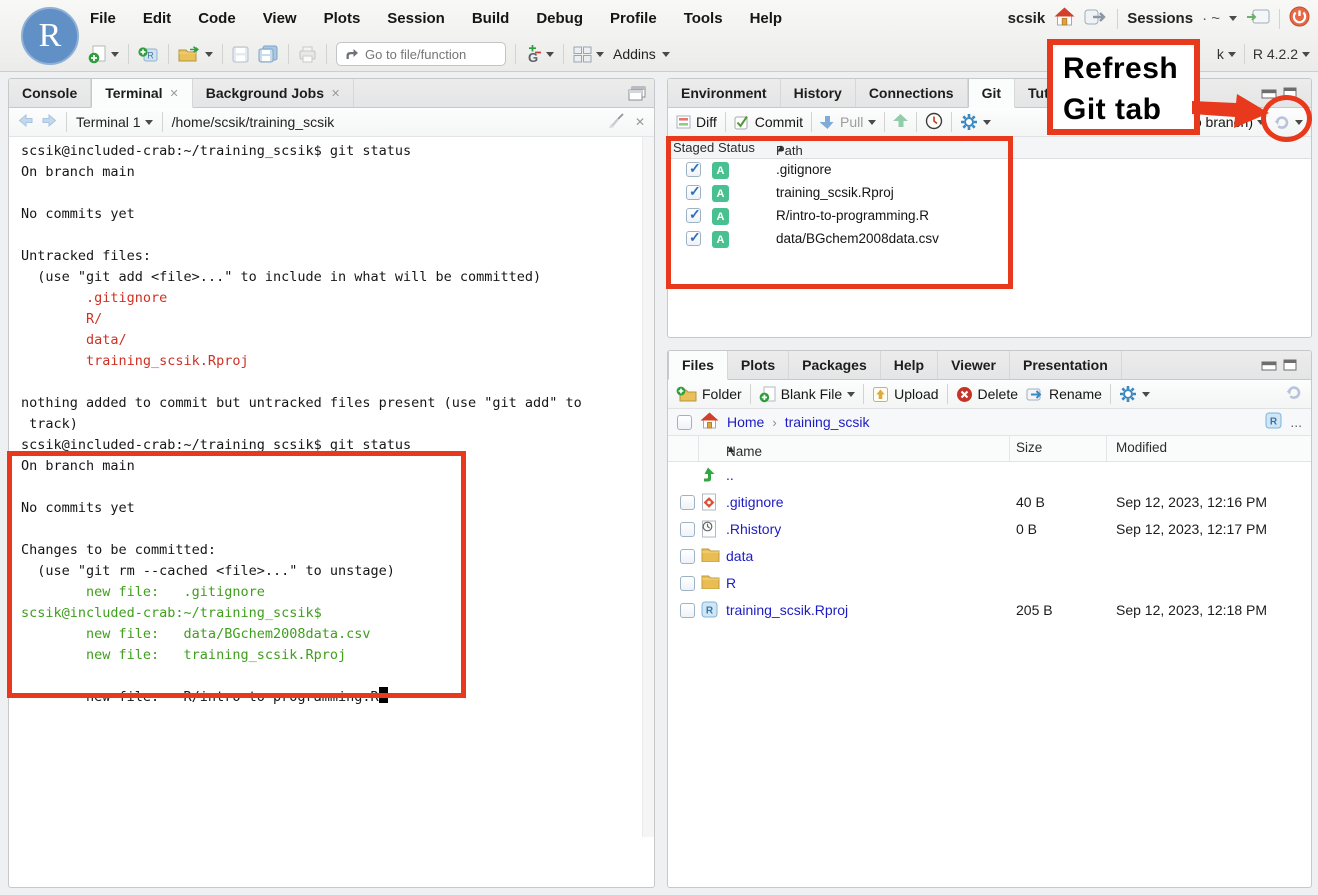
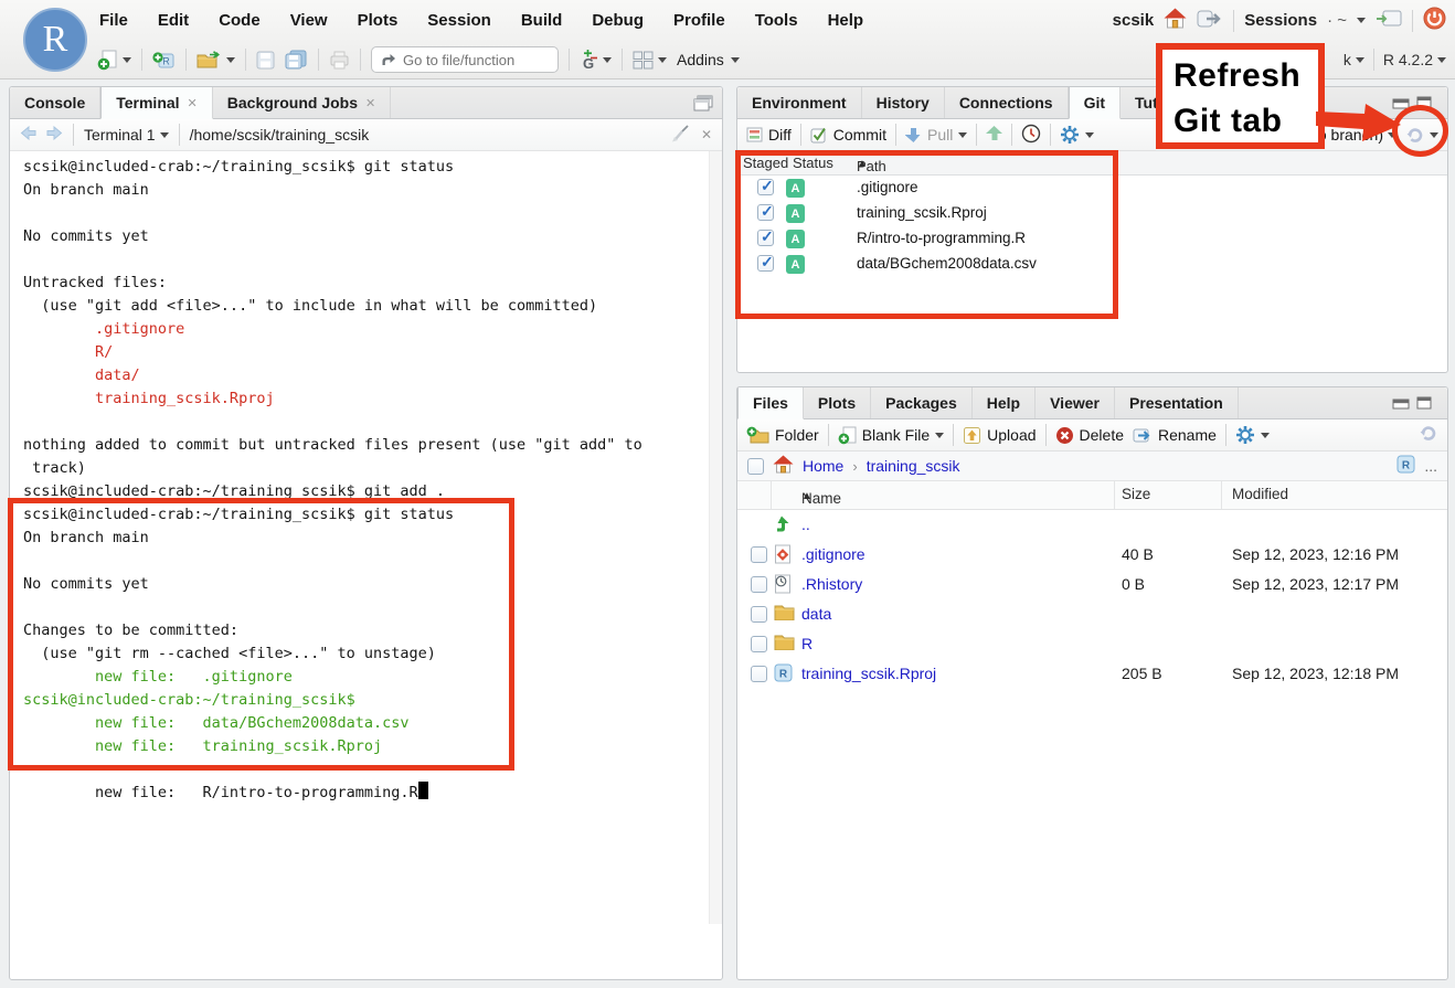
  R
  File
  Edit
  Code
  View
  Plots
  Session
  Build
  Debug
  Profile
  Tools
  Help
  scsik
  Sessions
  · ~
  R
  Go to file/function
  G
  Addins
  k
  R 4.2.2
  Console
  Terminal
  ✕
  Background Jobs
  ✕
  Terminal 1
  /home/scsik/training_scsik
  ✕
  scsik@included-crab:~/training_scsik$ git status
  On branch main
  No commits yet
  Untracked files:
  (use "git add <file>..." to include in what will be committed)
  .gitignore
  R/
  data/
  training_scsik.Rproj
  nothing added to commit but untracked files present (use "git add" to
  track)
+ scsik@included-crab:~/training_scsik$ git add .
  scsik@included-crab:~/training_scsik$ git status
  On branch main
  No commits yet
  Changes to be committed:
  (use "git rm --cached <file>..." to unstage)
  new file: .gitignore
  scsik@included-crab:~/training_scsik$
  new file: data/BGchem2008data.csv
  new file: training_scsik.Rproj
  new file: R/intro-to-programming.R
  Environment
  History
  Connections
  Git
  Diff
  Commit
  Pull
  Staged
  Status
  ▲
  Path
  A
  .gitignore
  A
  training_scsik.Rproj
  A
  R/intro-to-programming.R
  A
  data/BGchem2008data.csv
  Files
  Plots
  Packages
  Help
  Viewer
  Presentation
  Folder
  Blank File
  Upload
  Delete
  Rename
  Home
  ›
  training_scsik
  R
  ...
  ▲
  Name
  Size
  Modified
  ..
  .gitignore
  40 B
  Sep 12, 2023, 12:16 PM
  .Rhistory
  0 B
  Sep 12, 2023, 12:17 PM
  data
  R
  R
  training_scsik.Rproj
  205 B
  Sep 12, 2023, 12:18 PM
  Refresh
  Git tab
